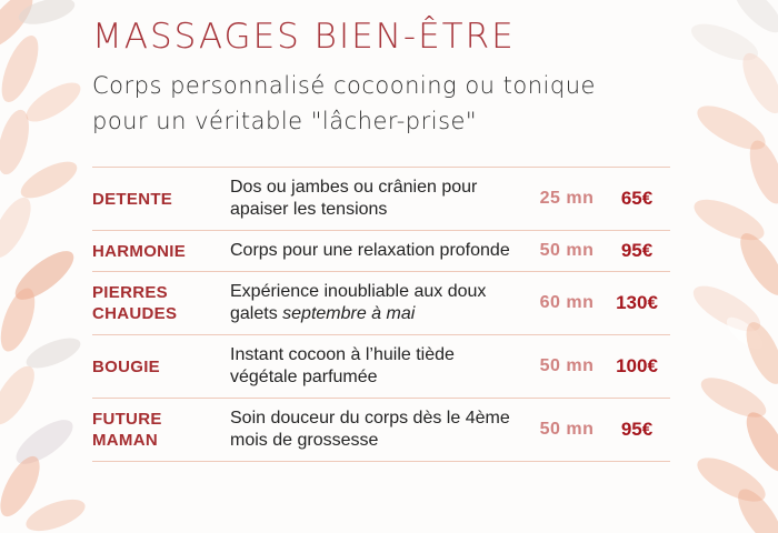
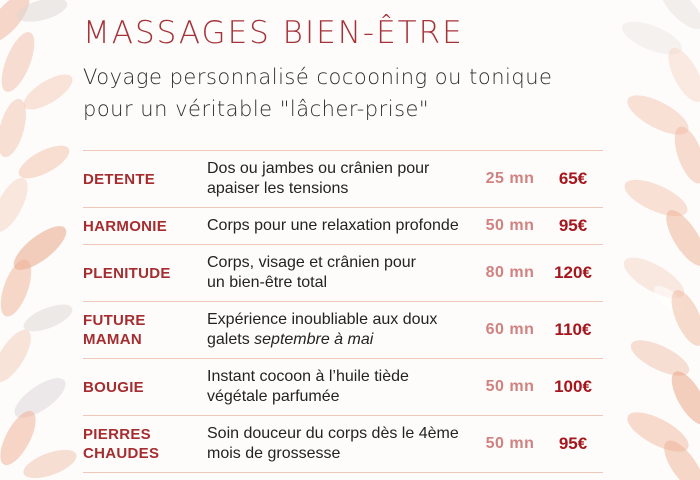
  MASSAGES BIEN-ÊTRE
- Corps personnalisé cocooning ou tonique
+ Voyage personnalisé cocooning ou tonique
  pour un véritable "lâcher-prise"
  DETENTE
  Dos ou jambes ou crânien pour
  apaiser les tensions
  25 mn
  65€
  HARMONIE
  Corps pour une relaxation profonde
  50 mn
  95€
+ PLENITUDE
+ Corps, visage et crânien pour
+ un bien-être total
+ 80 mn
+ 120€
- PIERRES CHAUDES
+ FUTURE MAMAN
  Expérience inoubliable aux doux
  galets septembre à mai
  60 mn
- 130€
+ 110€
  BOUGIE
  Instant cocoon à l’huile tiède
  végétale parfumée
  50 mn
  100€
- FUTURE MAMAN
+ PIERRES CHAUDES
  Soin douceur du corps dès le 4ème
  mois de grossesse
  50 mn
  95€
